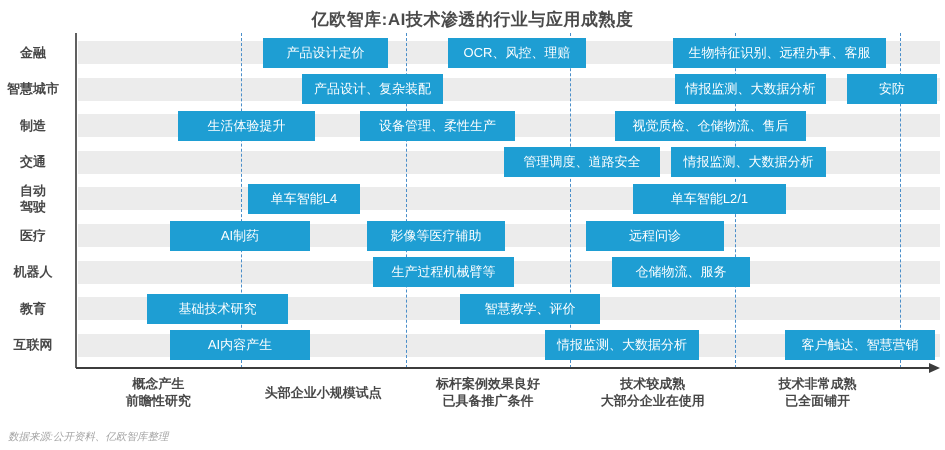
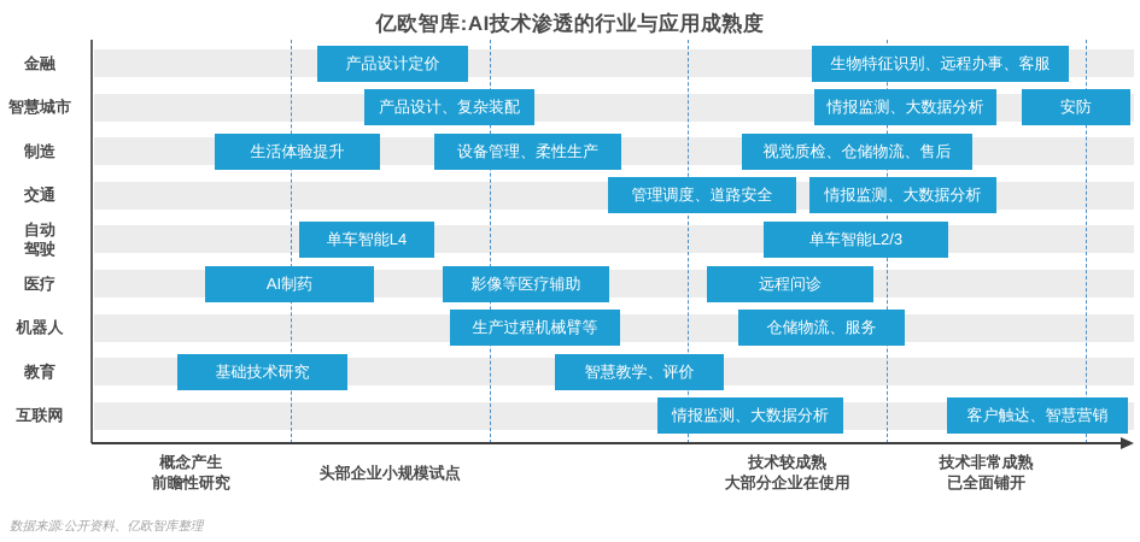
  亿欧智库:AI技术渗透的行业与应用成熟度
  数据来源:公开资料、亿欧智库整理
  金融
  产品设计定价
- OCR、风控、理赔
  生物特征识别、远程办事、客服
  智慧城市
  产品设计、复杂装配
  情报监测、大数据分析
  安防
  制造
  生活体验提升
  设备管理、柔性生产
  视觉质检、仓储物流、售后
  交通
  管理调度、道路安全
  情报监测、大数据分析
  自动
  驾驶
  单车智能L4
- 单车智能L2/1
+ 单车智能L2/3
  医疗
  AI制药
  影像等医疗辅助
  远程问诊
  机器人
  生产过程机械臂等
  仓储物流、服务
  教育
  基础技术研究
  智慧教学、评价
  互联网
- AI内容产生
  情报监测、大数据分析
  客户触达、智慧营销
  概念产生
  前瞻性研究
  头部企业小规模试点
- 标杆案例效果良好
- 已具备推广条件
  技术较成熟
  大部分企业在使用
  技术非常成熟
  已全面铺开
